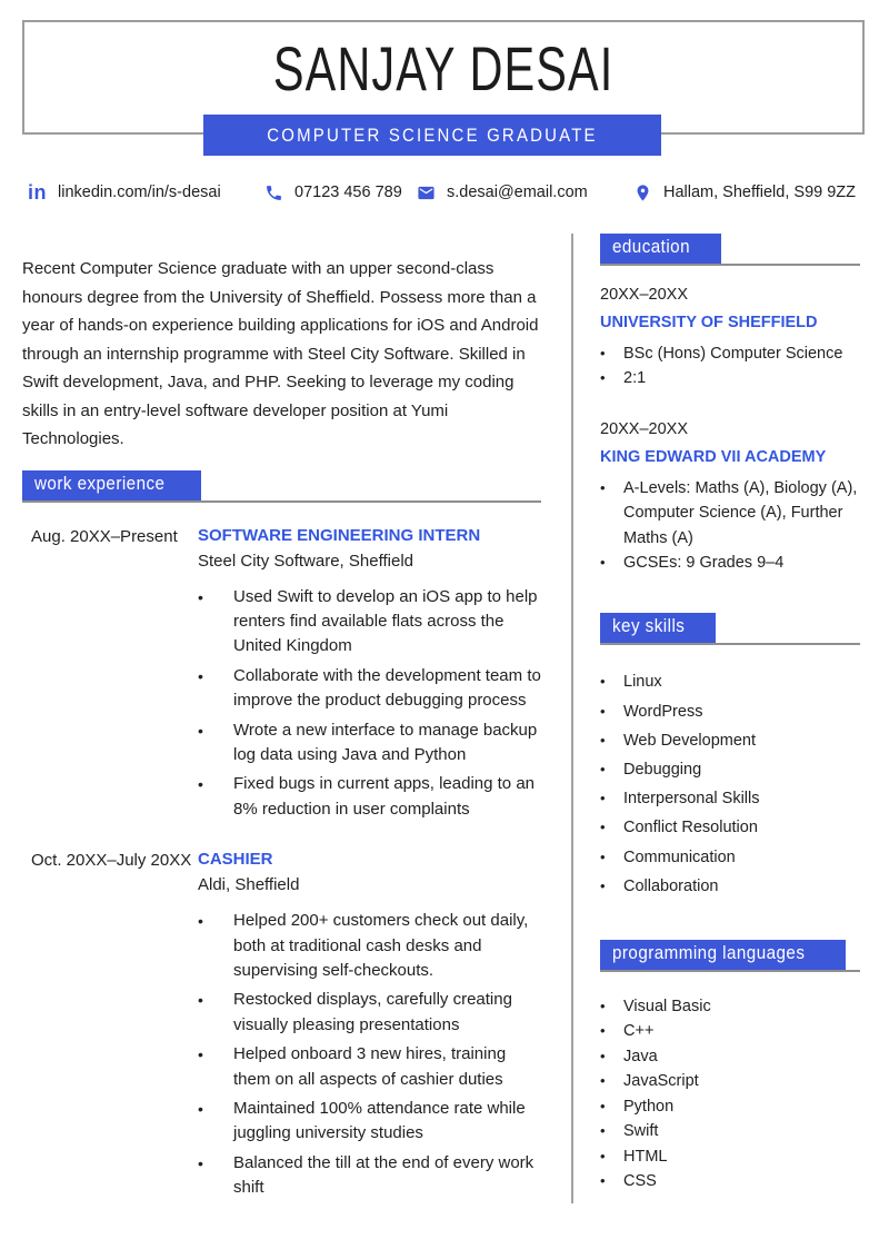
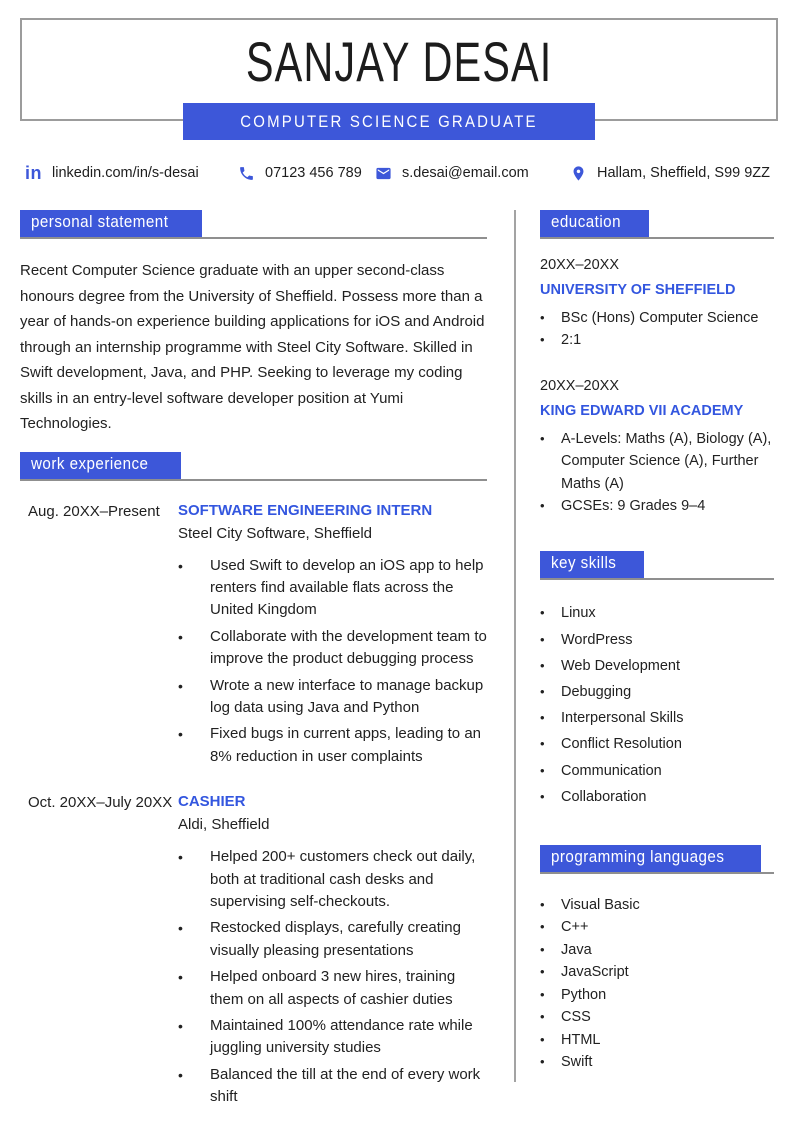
  SANJAY DESAI
  COMPUTER SCIENCE GRADUATE
  in
  linkedin.com/in/s-desai
  07123 456 789
  s.desai@email.com
  Hallam, Sheffield, S99 9ZZ
+ personal statement
  Recent Computer Science graduate with an upper second-class honours degree from the University of Sheffield. Possess more than a year of hands-on experience building applications for iOS and Android through an internship programme with Steel City Software. Skilled in Swift development, Java, and PHP. Seeking to leverage my coding skills in an entry-level software developer position at Yumi Technologies.
  work experience
  Aug. 20XX–Present
  SOFTWARE ENGINEERING INTERN
  Steel City Software, Sheffield
  Used Swift to develop an iOS app to help renters find available flats across the United Kingdom
  Collaborate with the development team to improve the product debugging process
  Wrote a new interface to manage backup log data using Java and Python
  Fixed bugs in current apps, leading to an 8% reduction in user complaints
  Oct. 20XX–July 20XX
  CASHIER
  Aldi, Sheffield
  Helped 200+ customers check out daily, both at traditional cash desks and supervising self-checkouts.
  Restocked displays, carefully creating visually pleasing presentations
  Helped onboard 3 new hires, training them on all aspects of cashier duties
  Maintained 100% attendance rate while juggling university studies
  Balanced the till at the end of every work shift
  education
  20XX–20XX
  UNIVERSITY OF SHEFFIELD
  BSc (Hons) Computer Science
  2:1
  20XX–20XX
  KING EDWARD VII ACADEMY
  A-Levels: Maths (A), Biology (A), Computer Science (A), Further Maths (A)
  GCSEs: 9 Grades 9–4
  key skills
  Linux
  WordPress
  Web Development
  Debugging
  Interpersonal Skills
  Conflict Resolution
  Communication
  Collaboration
  programming languages
  Visual Basic
  C++
  Java
  JavaScript
  Python
- Swift
+ CSS
  HTML
- CSS
+ Swift
